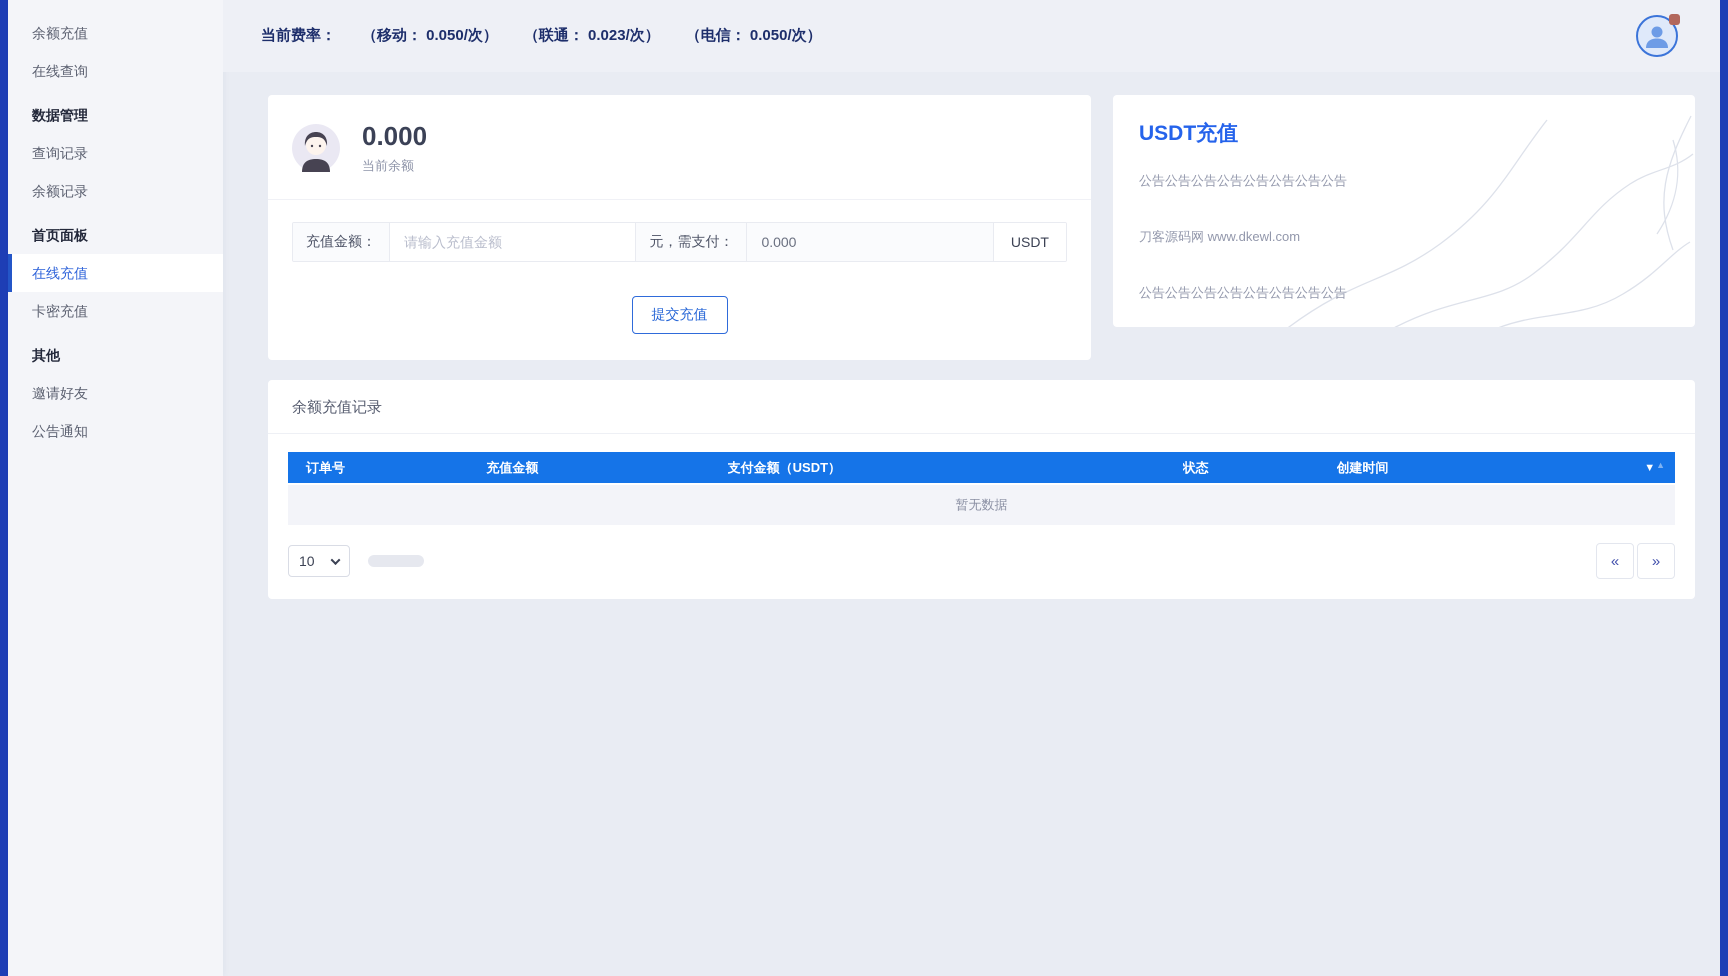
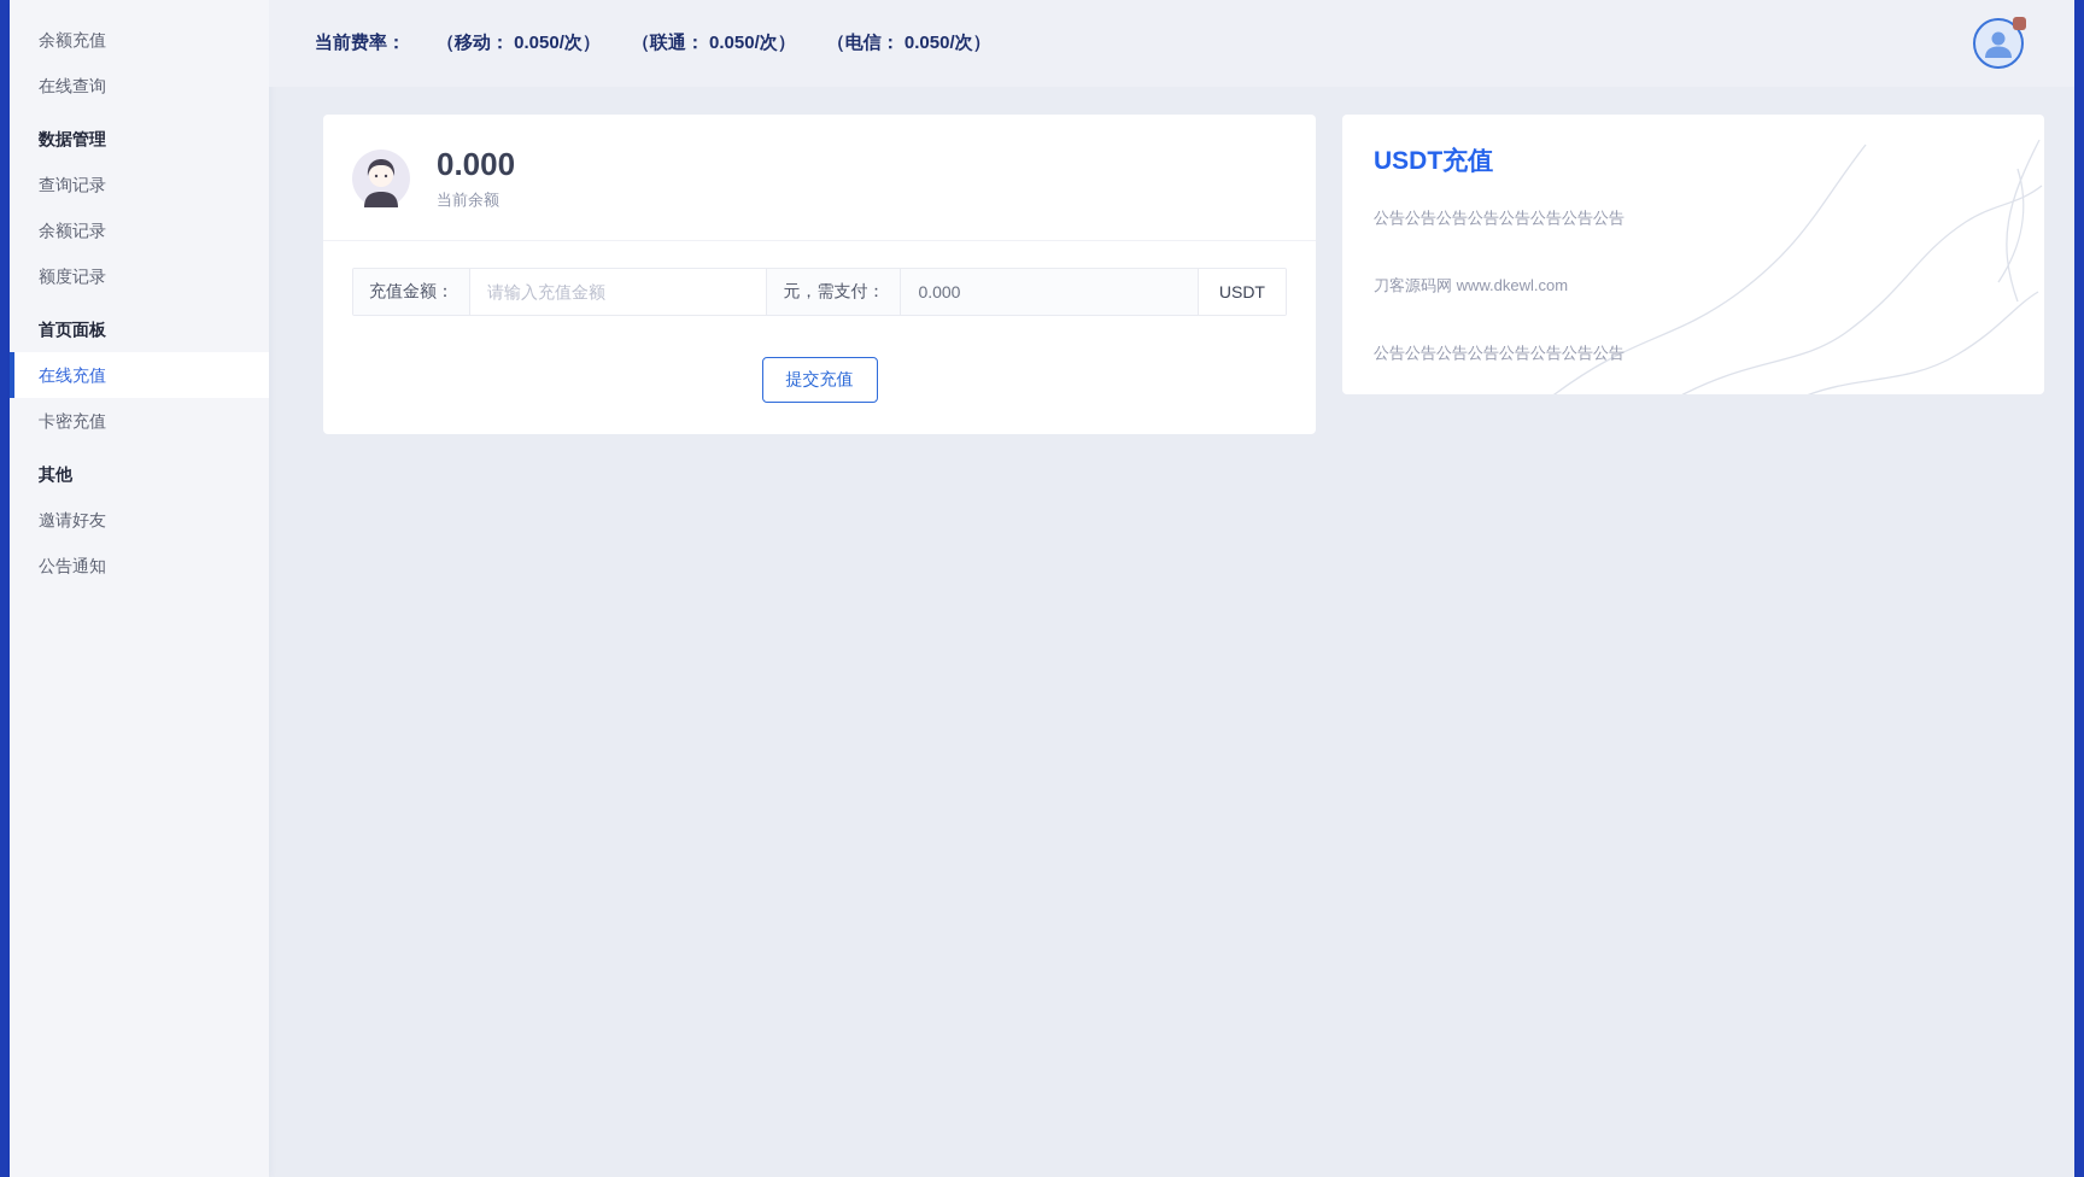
  余额充值
  在线查询
  数据管理
  查询记录
  余额记录
+ 额度记录
  首页面板
  在线充值
  卡密充值
  其他
  邀请好友
  公告通知
  当前费率：
  （移动： 0.050/次）
- （联通： 0.023/次）
+ （联通： 0.050/次）
  （电信： 0.050/次）
  0.000
  当前余额
  充值金额：
  请输入充值金额
  元，需支付：
  0.000
  USDT
  提交充值
  USDT充值
  公告公告公告公告公告公告公告公告
  刀客源码网 www.dkewl.com
  公告公告公告公告公告公告公告公告
- 余额充值记录
- 订单号
- 充值金额
- 支付金额（USDT）
- 状态
- 创建时间
- ▼
- ▲
- 暂无数据
- 10
- «
- »
